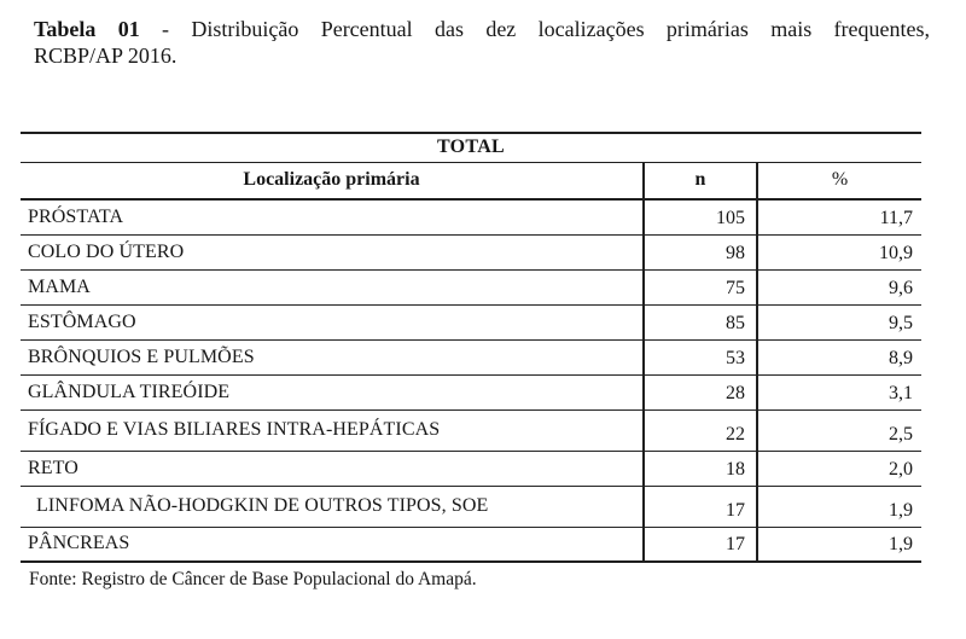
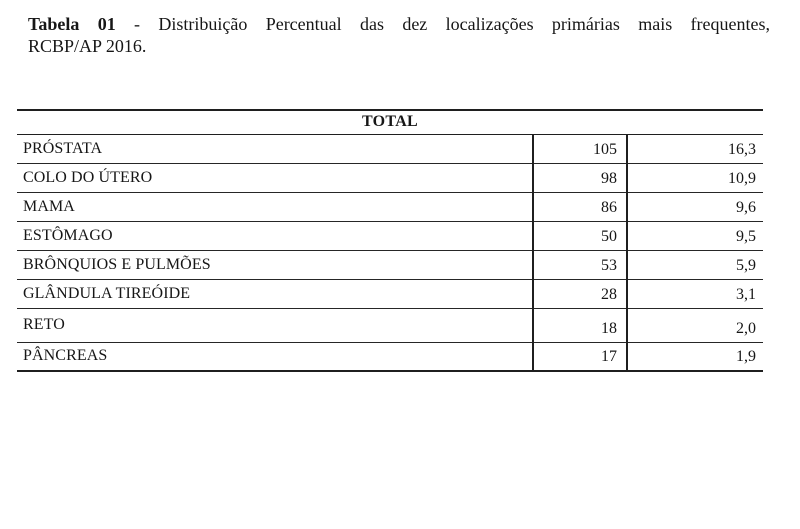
  Tabela 01 - Distribuição Percentual das dez localizações primárias mais frequentes,
  RCBP/AP 2016.
  TOTAL
- Localização primária	n	%
- PRÓSTATA	105	11,7
+ PRÓSTATA	105	16,3
  COLO DO ÚTERO	98	10,9
- MAMA	75	9,6
+ MAMA	86	9,6
- ESTÔMAGO	85	9,5
+ ESTÔMAGO	50	9,5
- BRÔNQUIOS E PULMÕES	53	8,9
+ BRÔNQUIOS E PULMÕES	53	5,9
  GLÂNDULA TIREÓIDE	28	3,1
- FÍGADO E VIAS BILIARES INTRA-HEPÁTICAS	22	2,5
  RETO	18	2,0
- LINFOMA NÃO-HODGKIN DE OUTROS TIPOS, SOE	17	1,9
  PÂNCREAS	17	1,9
- Fonte: Registro de Câncer de Base Populacional do Amapá.
